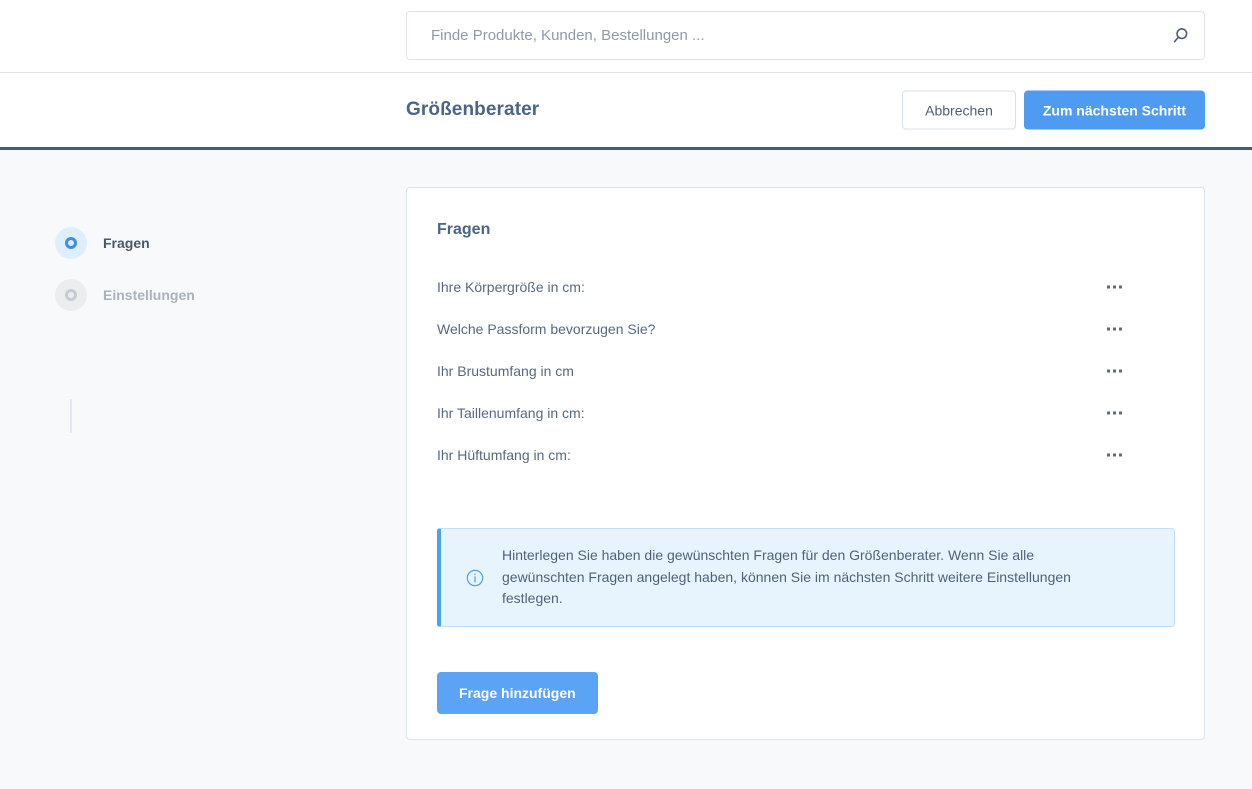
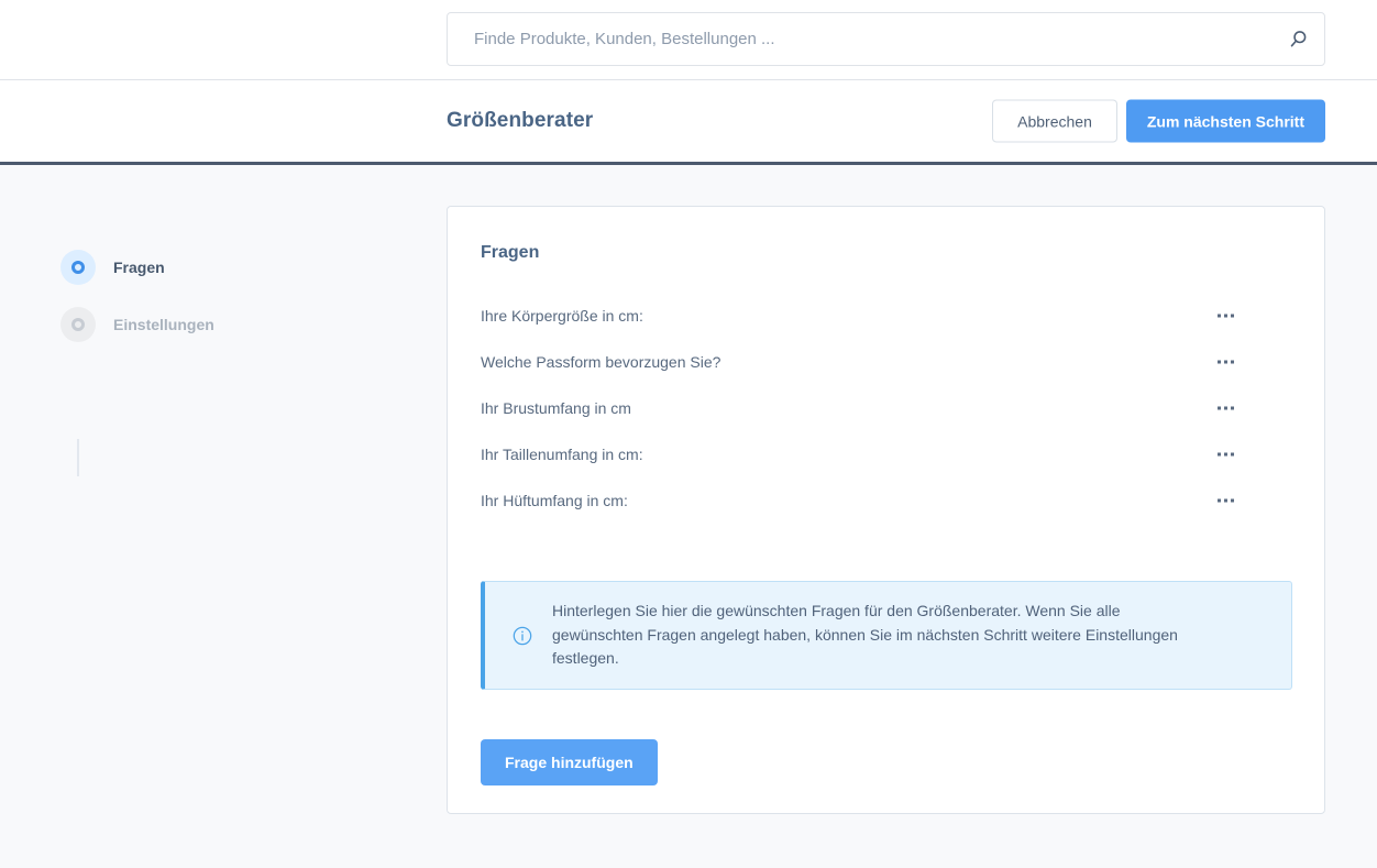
  Finde Produkte, Kunden, Bestellungen ...
  Größenberater
  Abbrechen
  Zum nächsten Schritt
  Fragen
  Einstellungen
  Fragen
  Ihre Körpergröße in cm:
  Welche Passform bevorzugen Sie?
  Ihr Brustumfang in cm
  Ihr Taillenumfang in cm:
  Ihr Hüftumfang in cm:
- Hinterlegen Sie haben die gewünschten Fragen für den Größenberater. Wenn Sie alle gewünschten Fragen angelegt haben, können Sie im nächsten Schritt weitere Einstellungen festlegen.
+ Hinterlegen Sie hier die gewünschten Fragen für den Größenberater. Wenn Sie alle gewünschten Fragen angelegt haben, können Sie im nächsten Schritt weitere Einstellungen festlegen.
  Frage hinzufügen
